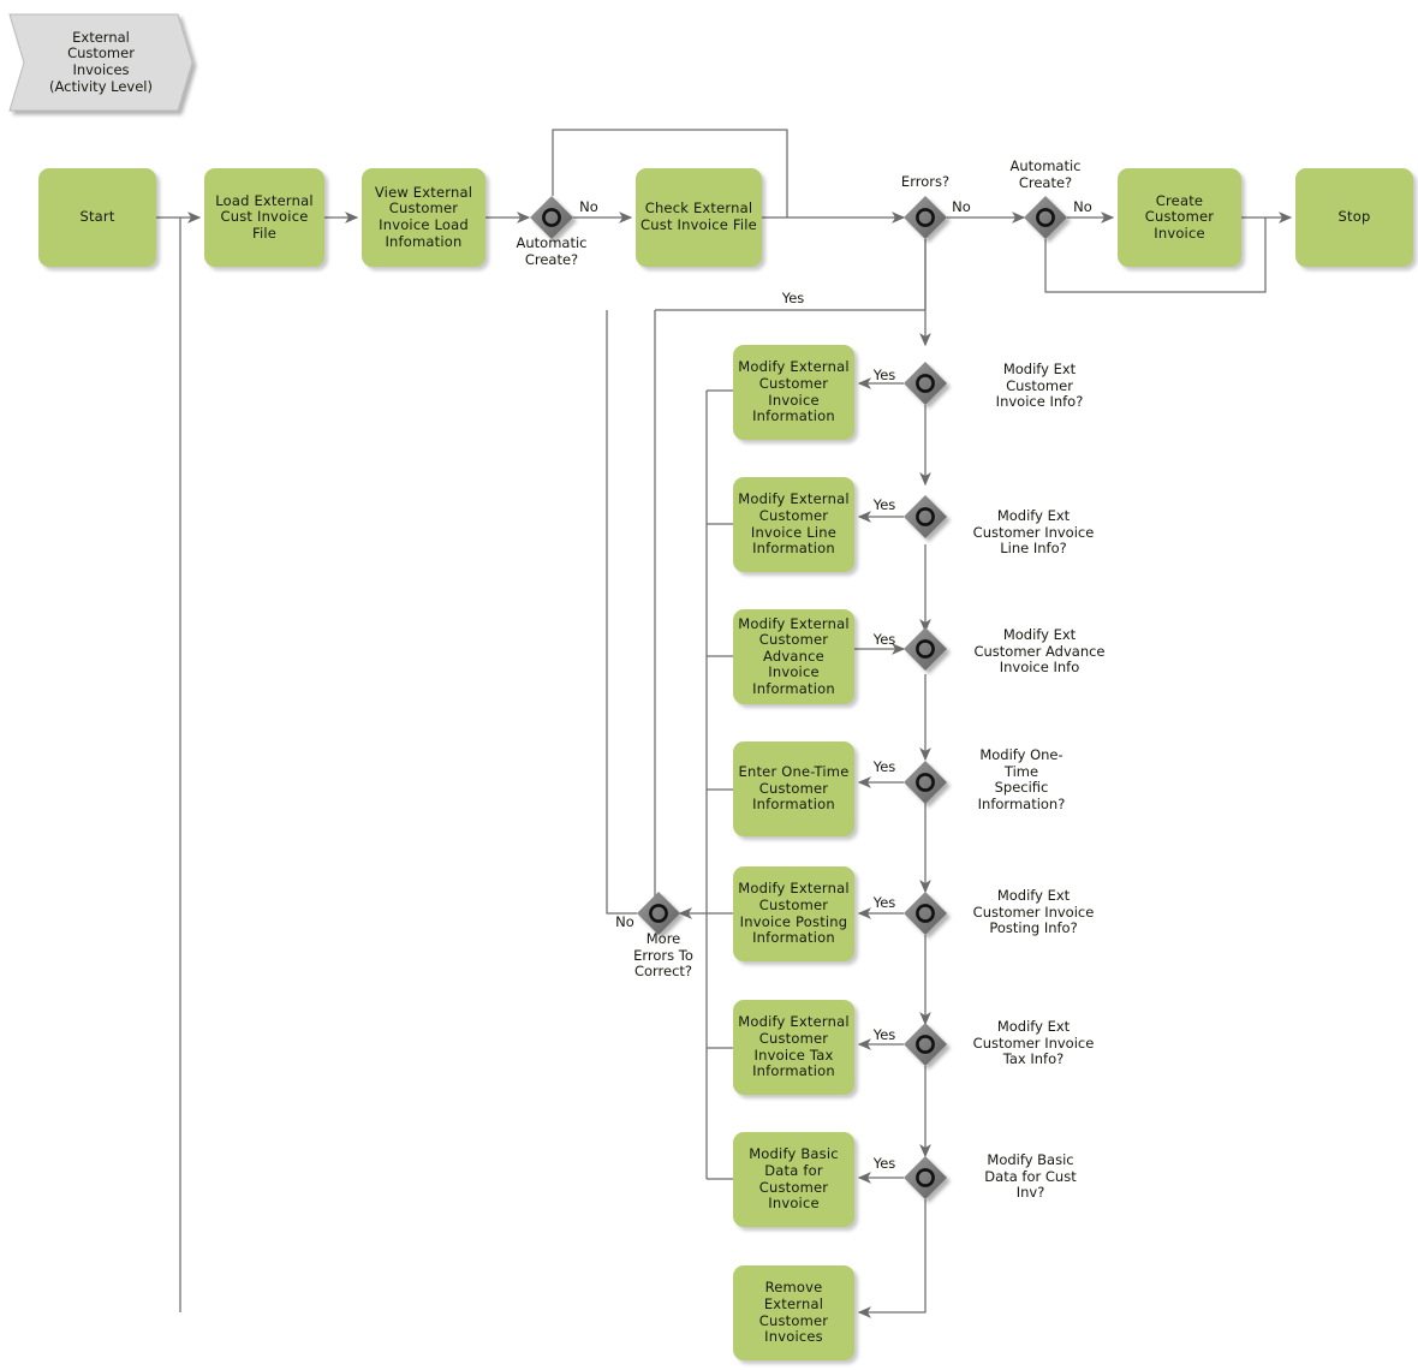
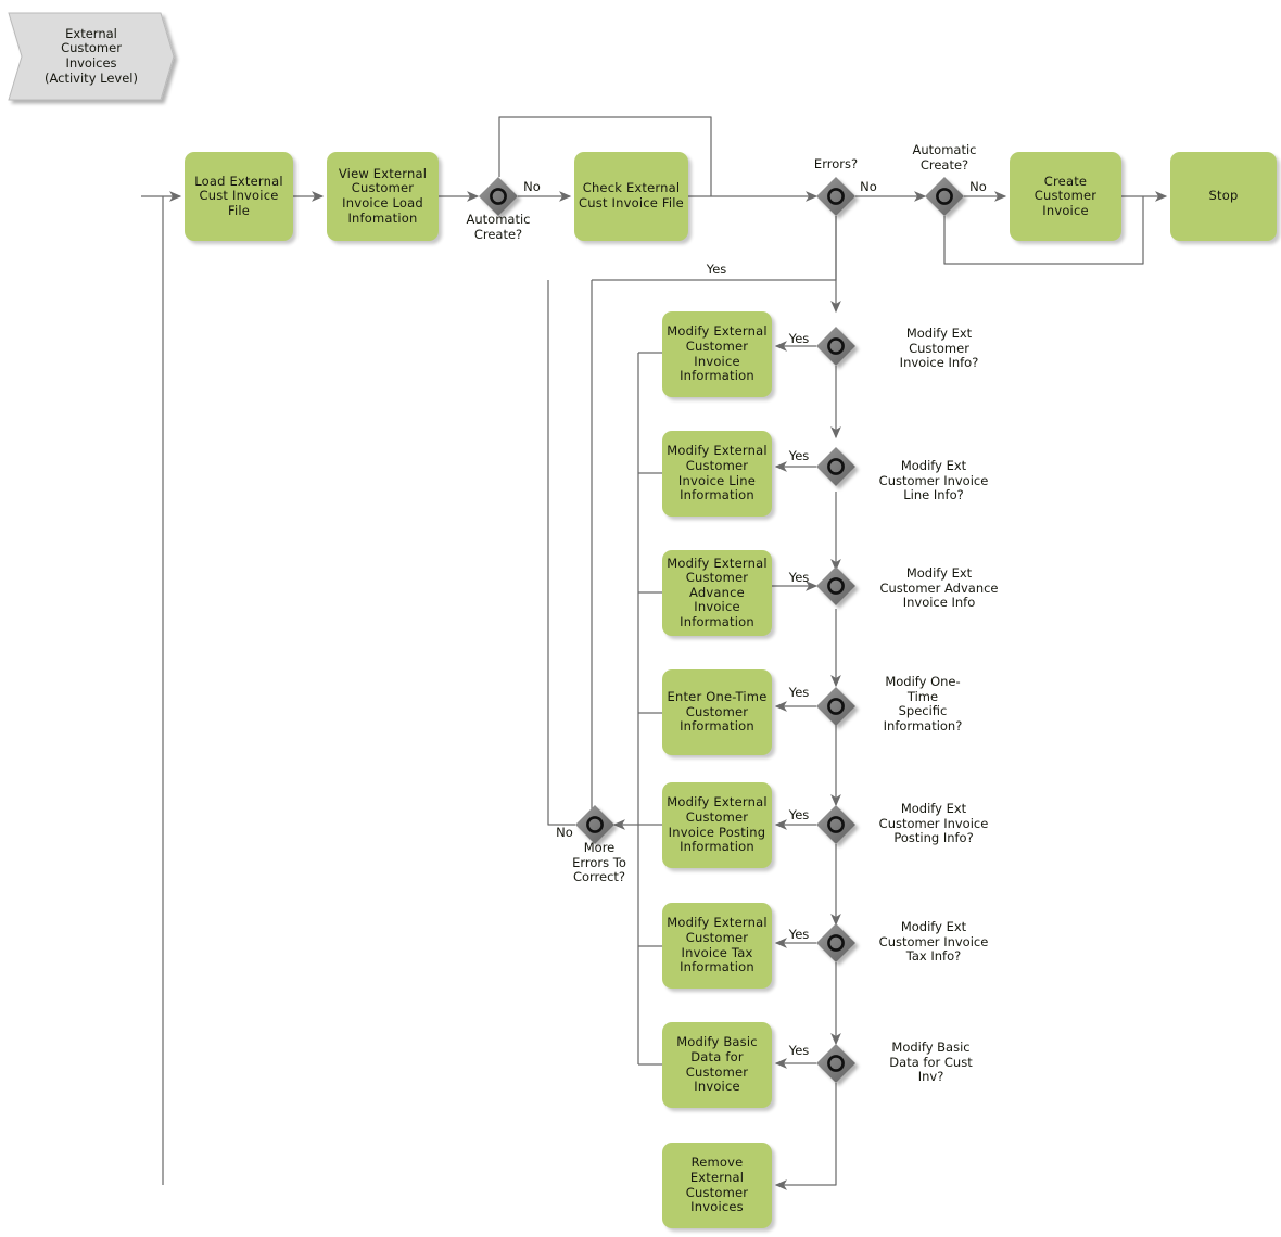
  External
  Customer
  Invoices
  (Activity Level)
- Start
  Load External
  Cust Invoice File
  View External
  Customer
  Invoice Load
  Infomation
  Check External
  Cust Invoice File
  Create
  Customer
  Invoice
  Stop
  Modify External
  Customer
  Invoice
  Information
  Modify External
  Customer
  Invoice Line
  Information
  Modify External
  Customer
  Advance Invoice
  Information
  Enter One-Time
  Customer
  Information
  Modify External
  Customer
  Invoice Posting
  Information
  Modify External
  Customer
  Invoice Tax
  Information
  Modify Basic
  Data for
  Customer
  Invoice
  Remove
  External
  Customer
  Invoices
  Automatic
  Create?
  Errors?
  Automatic
  Create?
  Modify Ext
  Customer
  Invoice Info?
  Modify Ext
  Customer Invoice
  Line Info?
  Modify Ext
  Customer Advance
  Invoice Info
  Modify One-
  Time
  Specific
  Information?
  Modify Ext
  Customer Invoice
  Posting Info?
  Modify Ext
  Customer Invoice
  Tax Info?
  Modify Basic
  Data for Cust
  Inv?
  More
  Errors To
  Correct?
  No
  No
  No
  Yes
  Yes
  Yes
  Yes
  Yes
  Yes
  Yes
  Yes
  No
